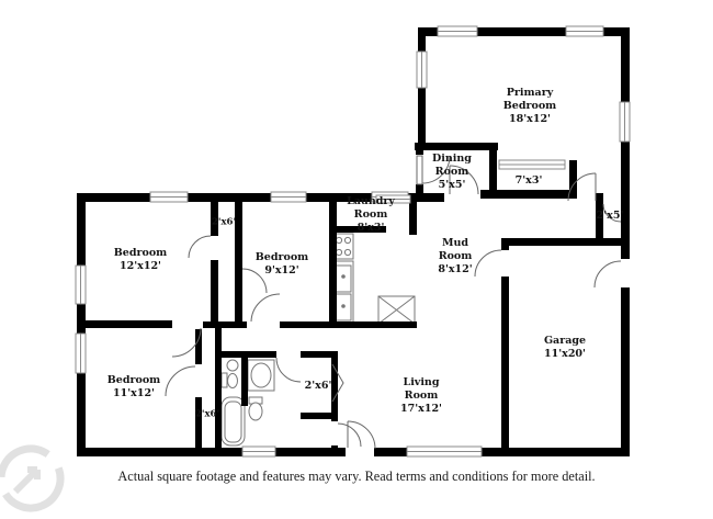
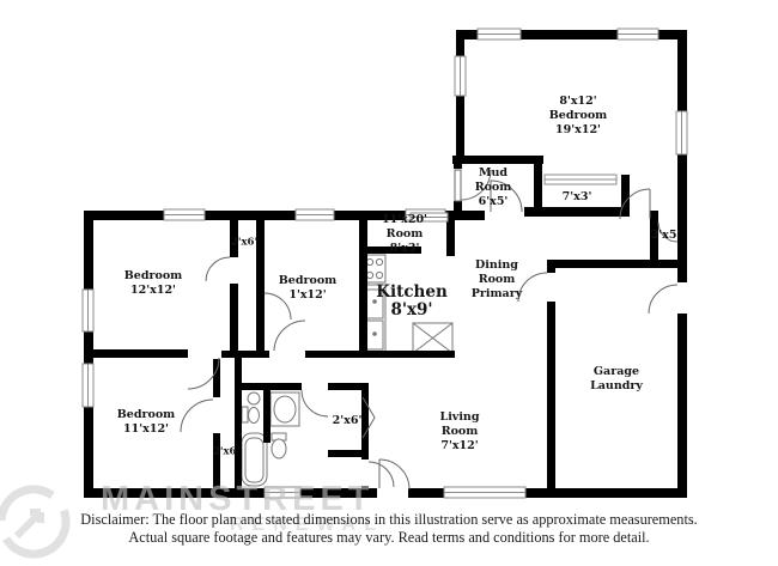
- Primary
+ 8'x12'
  Bedroom
- 18'x12'
+ 19'x12'
- Dining
+ Mud
  Room
- 5'x5'
+ 6'x5'
  7'x3'
- Laundry
+ 11'x20'
  Room
  8'x3'
  2'x5'
  Bedroom
  12'x12'
  Bedroom
- 9'x12'
+ 1'x12'
+ Kitchen
+ 8'x9'
- Mud
+ Dining
  Room
- 8'x12'
+ Primary
  Garage
- 11'x20'
+ Laundry
  Bedroom
  11'x12'
  2'x6'
  2'x6'
  2'x6'
  Living
  Room
- 17'x12'
+ 7'x12'
+ MAINSTREET
+ RENEWAL
+ Disclaimer: The floor plan and stated dimensions in this illustration serve as approximate measurements.
  Actual square footage and features may vary. Read terms and conditions for more detail.
